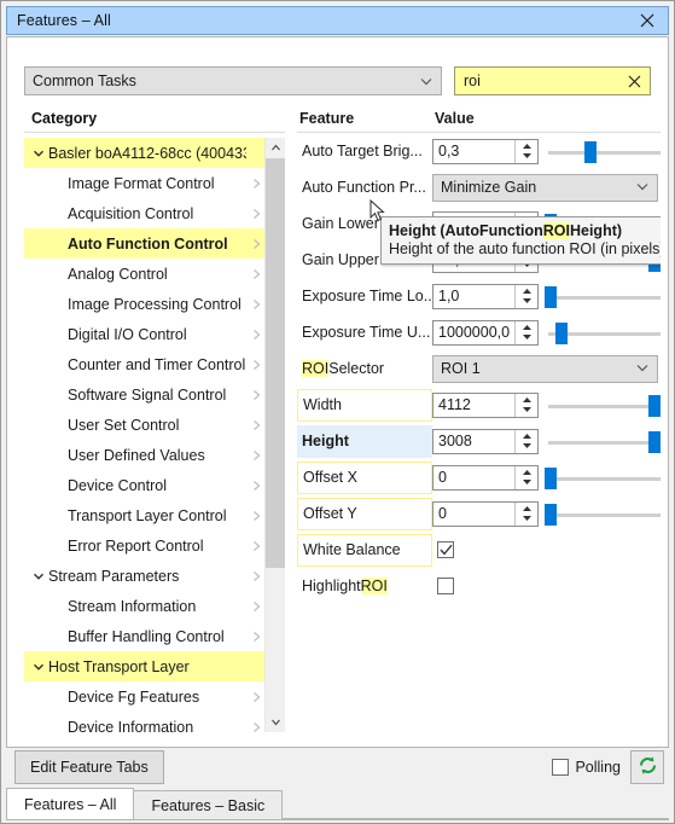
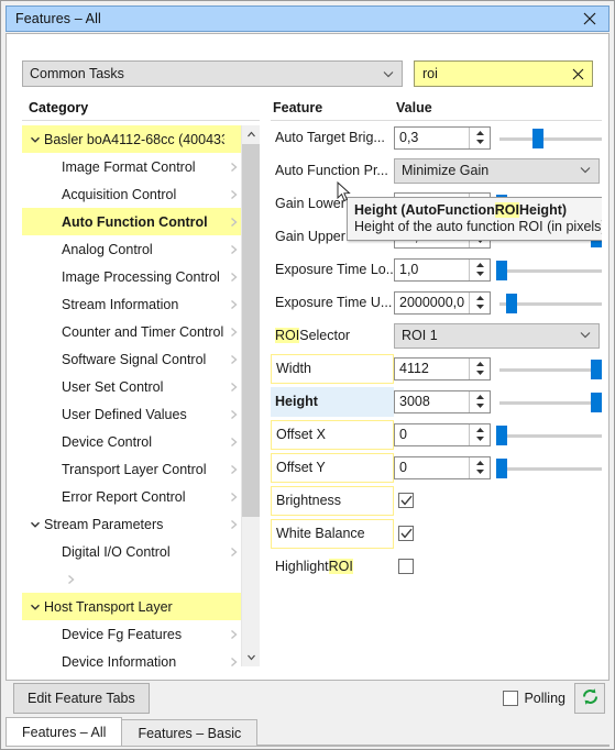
  Features – All
  Common Tasks
  roi
  Category
  Basler boA4112-68cc (40043
  Image Format Control
  Acquisition Control
  Auto Function Control
  Analog Control
  Image Processing Control
- Digital I/O Control
+ Stream Information
  Counter and Timer Control
  Software Signal Control
  User Set Control
  User Defined Values
  Device Control
  Transport Layer Control
  Error Report Control
  Stream Parameters
- Stream Information
+ Digital I/O Control
- Buffer Handling Control
  Host Transport Layer
  Device Fg Features
  Device Information
  Feature
  Value
  Auto Target Brig...
  0,3
  Auto Function Pr...
  Minimize Gain
  Exposure Time Lo..
  1,0
  Exposure Time U...
- 1000000,0
+ 2000000,0
  ROI
  Selector
  ROI 1
  Width
  4112
  Height
  3008
  Offset X
  0
  Offset Y
  0
+ Brightness
  White Balance
  Highlight
  ROI
  Height (AutoFunctionROIHeight)
  Height of the auto function ROI (in pixels
  Edit Feature Tabs
  Polling
  Features – All
  Features – Basic
